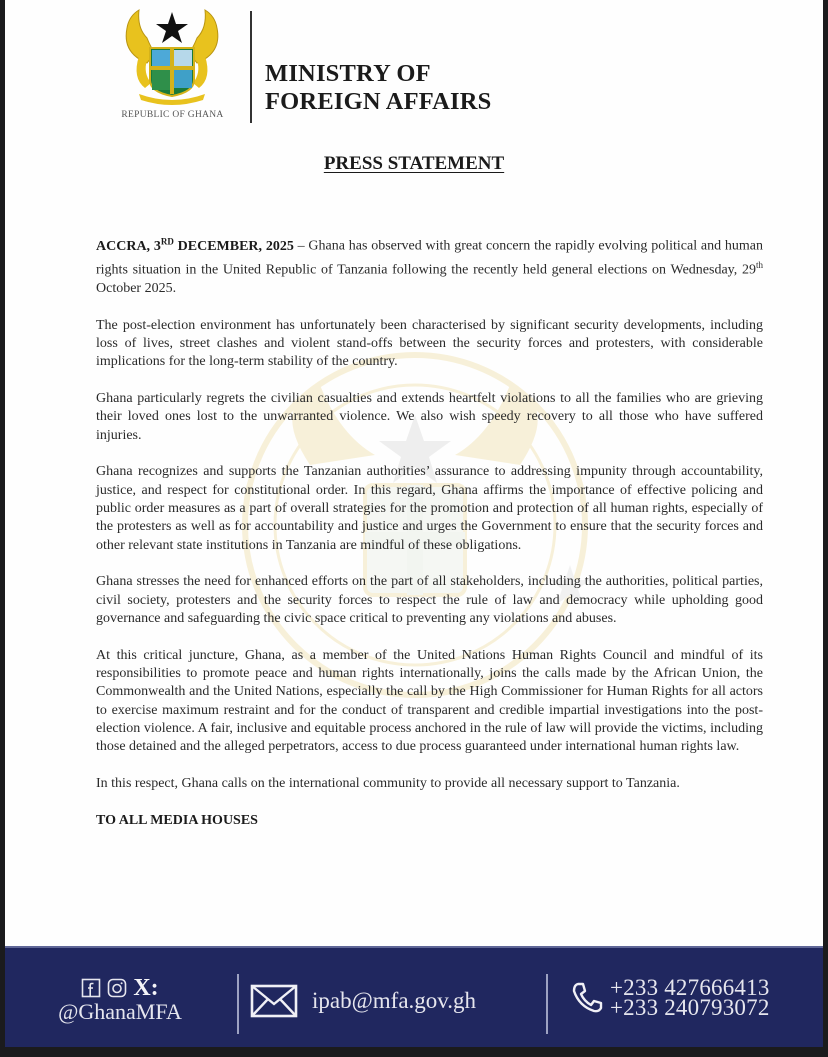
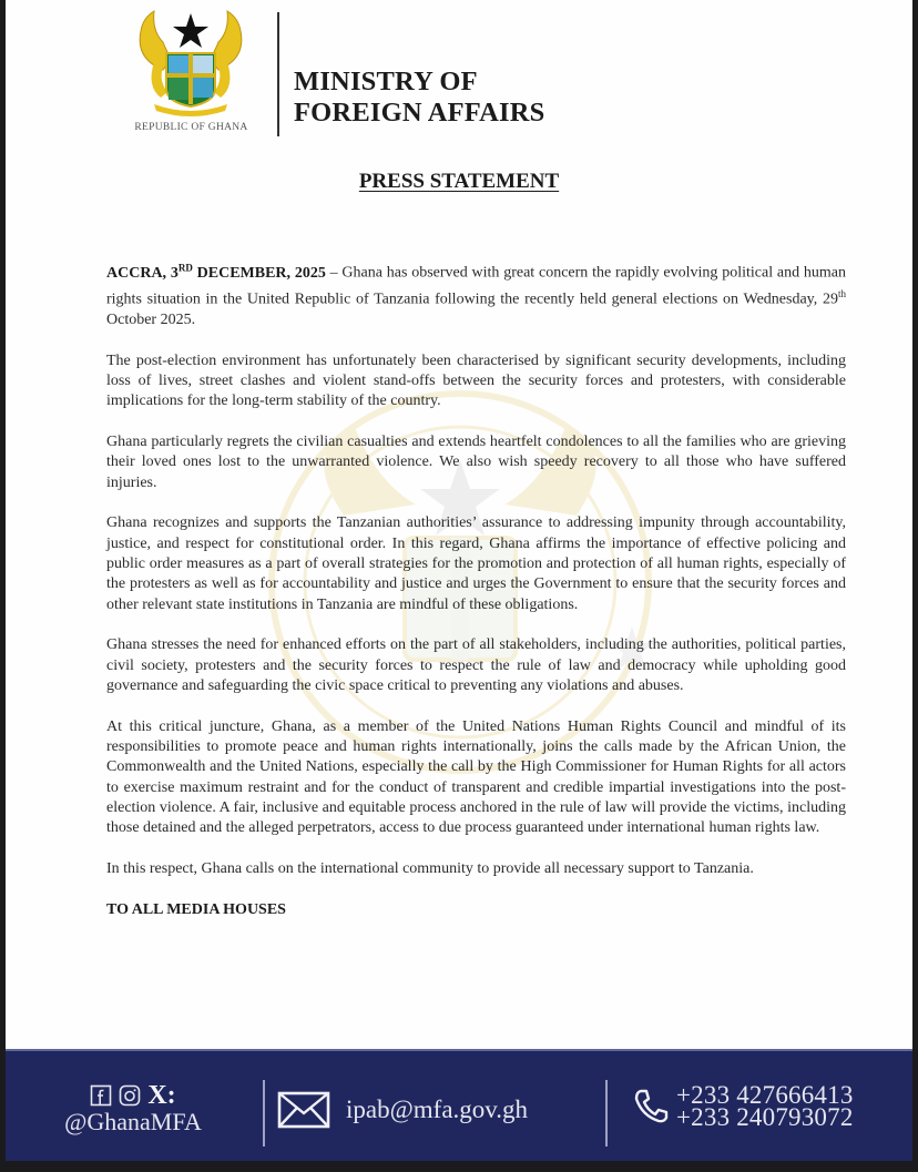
  REPUBLIC OF GHANA
  MINISTRY OF
  FOREIGN AFFAIRS
  PRESS STATEMENT
  ACCRA, 3RD DECEMBER, 2025 – Ghana has observed with great concern the rapidly evolving political and human rights situation in the United Republic of Tanzania following the recently held general elections on Wednesday, 29th October 2025.
  The post-election environment has unfortunately been characterised by significant security developments, including loss of lives, street clashes and violent stand-offs between the security forces and protesters, with considerable implications for the long-term stability of the country.
- Ghana particularly regrets the civilian casualties and extends heartfelt violations to all the families who are grieving their loved ones lost to the unwarranted violence. We also wish speedy recovery to all those who have suffered injuries.
+ Ghana particularly regrets the civilian casualties and extends heartfelt condolences to all the families who are grieving their loved ones lost to the unwarranted violence. We also wish speedy recovery to all those who have suffered injuries.
  Ghana recognizes and supports the Tanzanian authorities’ assurance to addressing impunity through accountability, justice, and respect for constitutional order. In this regard, Ghana affirms the importance of effective policing and public order measures as a part of overall strategies for the promotion and protection of all human rights, especially of the protesters as well as for accountability and justice and urges the Government to ensure that the security forces and other relevant state institutions in Tanzania are mindful of these obligations.
  Ghana stresses the need for enhanced efforts on the part of all stakeholders, including the authorities, political parties, civil society, protesters and the security forces to respect the rule of law and democracy while upholding good governance and safeguarding the civic space critical to preventing any violations and abuses.
  At this critical juncture, Ghana, as a member of the United Nations Human Rights Council and mindful of its responsibilities to promote peace and human rights internationally, joins the calls made by the African Union, the Commonwealth and the United Nations, especially the call by the High Commissioner for Human Rights for all actors to exercise maximum restraint and for the conduct of transparent and credible impartial investigations into the post-election violence. A fair, inclusive and equitable process anchored in the rule of law will provide the victims, including those detained and the alleged perpetrators, access to due process guaranteed under international human rights law.
  In this respect, Ghana calls on the international community to provide all necessary support to Tanzania.
  TO ALL MEDIA HOUSES
  X:
  @GhanaMFA
  ipab@mfa.gov.gh
  +233 427666413
  +233 240793072
